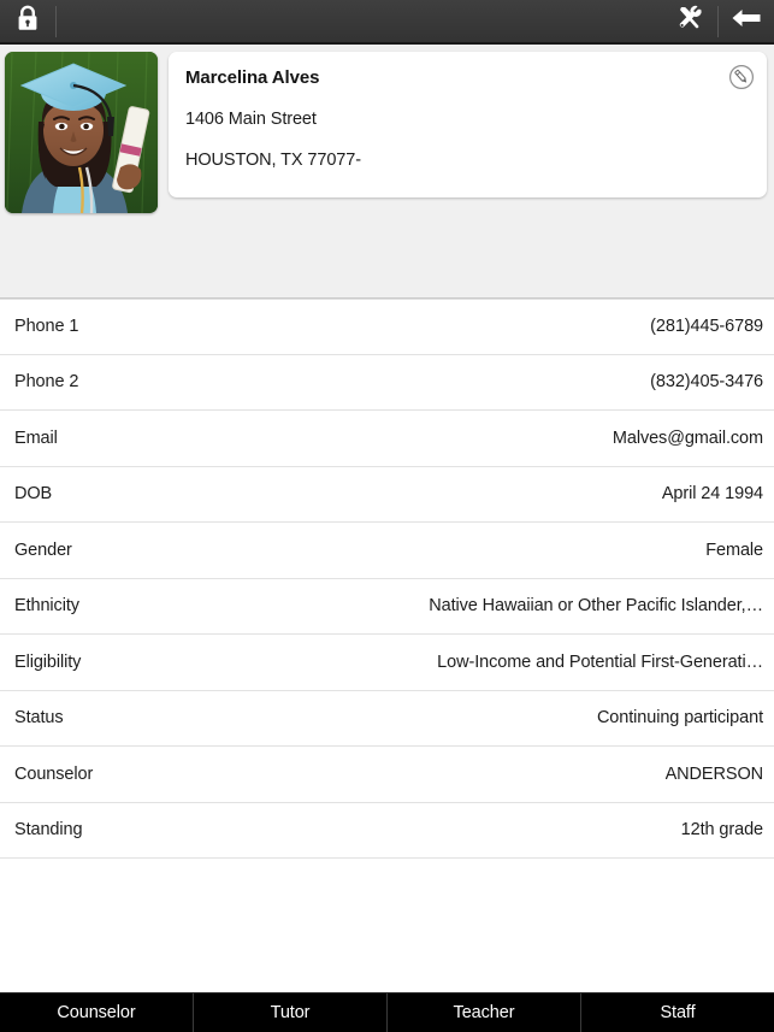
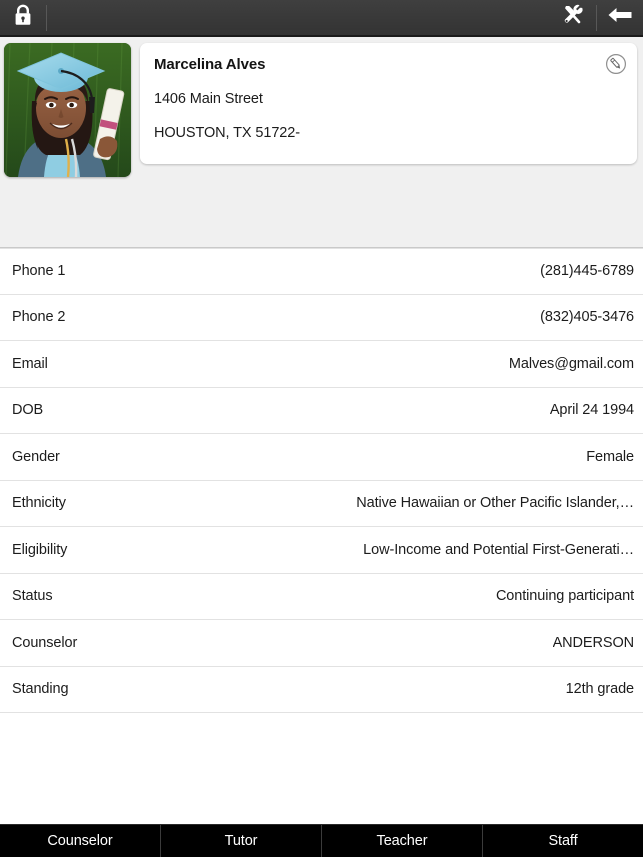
  Marcelina Alves
  1406 Main Street
- HOUSTON, TX 77077-
+ HOUSTON, TX 51722-
  Phone 1
  (281)445-6789
  Phone 2
  (832)405-3476
  Email
  Malves@gmail.com
  DOB
  April 24 1994
  Gender
  Female
  Ethnicity
  Native Hawaiian or Other Pacific Islander,…
  Eligibility
  Low-Income and Potential First-Generati…
  Status
  Continuing participant
  Counselor
  ANDERSON
  Standing
  12th grade
  Counselor
  Tutor
  Teacher
  Staff
